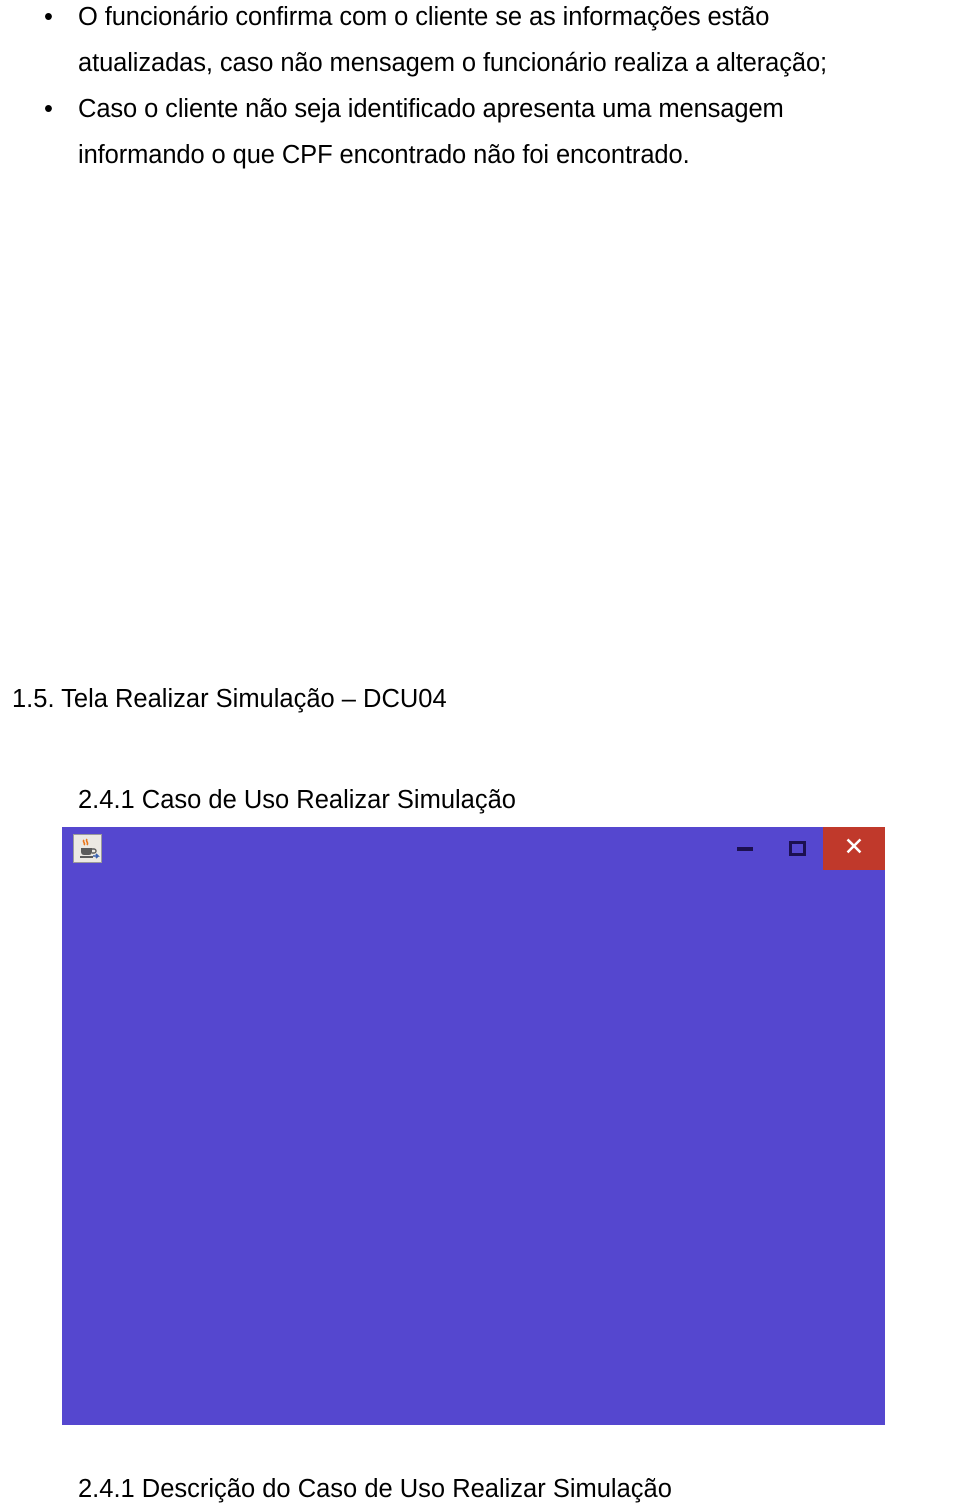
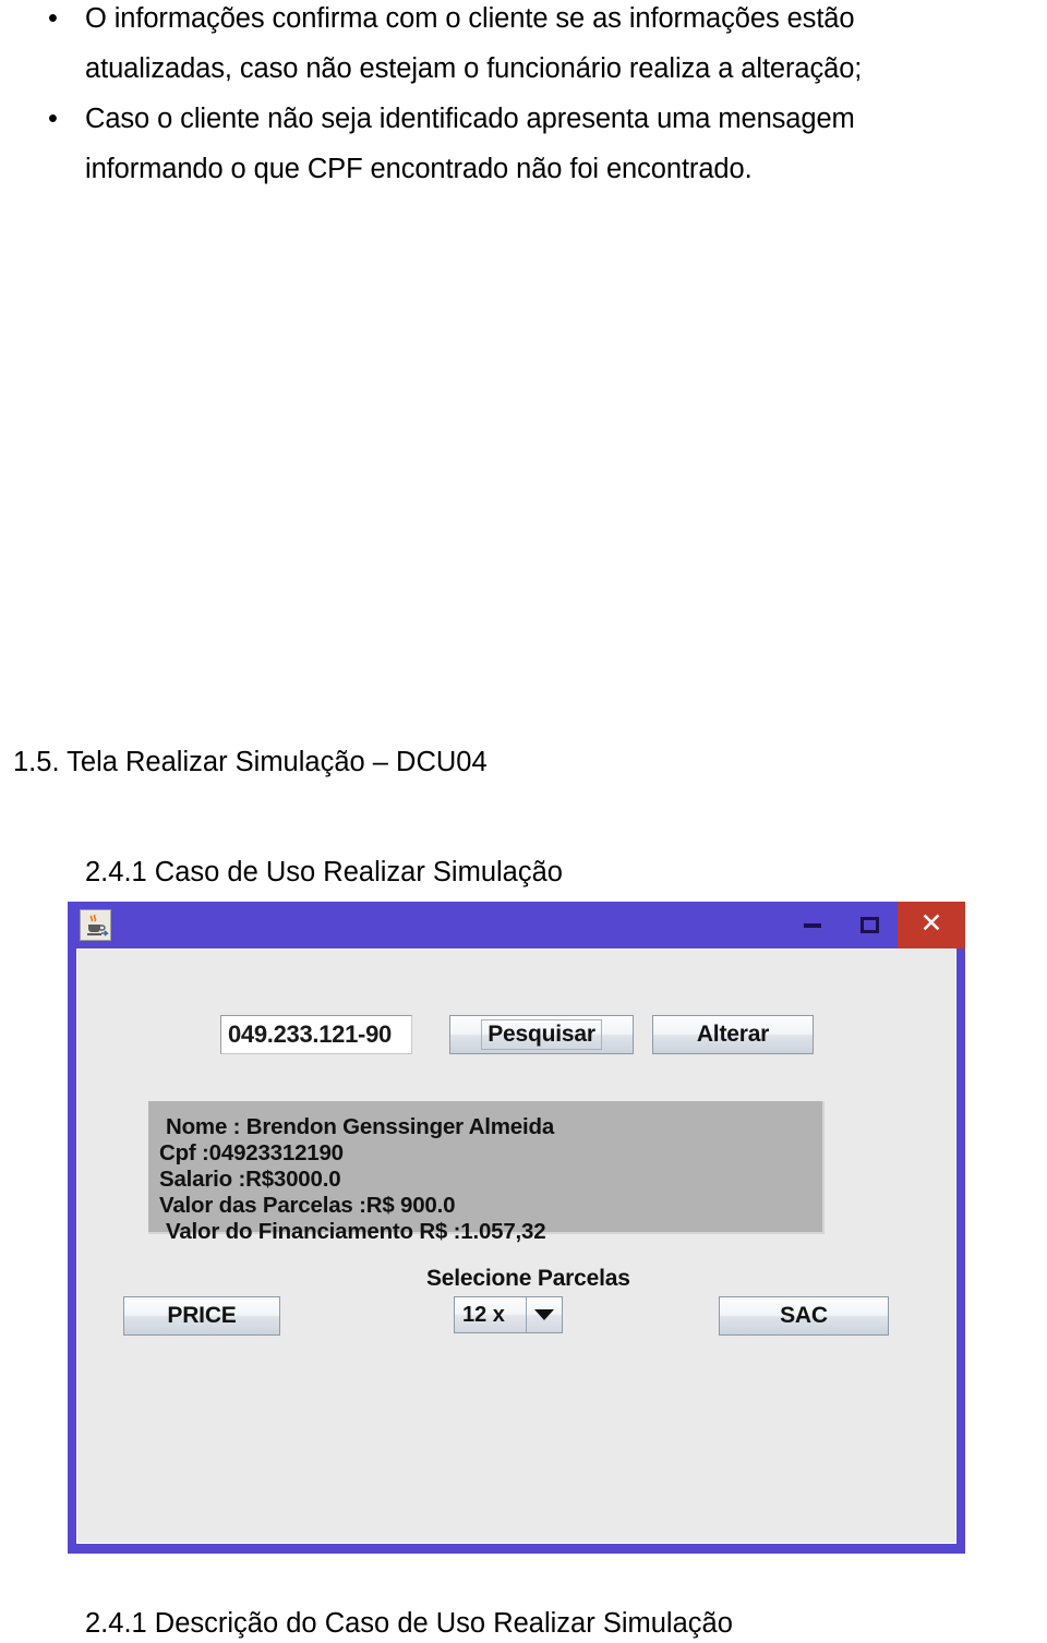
  •
- O funcionário confirma com o cliente se as informações estão
+ O informações confirma com o cliente se as informações estão
- atualizadas, caso não mensagem o funcionário realiza a alteração;
+ atualizadas, caso não estejam o funcionário realiza a alteração;
  •
  Caso o cliente não seja identificado apresenta uma mensagem
  informando o que CPF encontrado não foi encontrado.
  1.5. Tela Realizar Simulação – DCU04
  2.4.1 Caso de Uso Realizar Simulação
  ✕
+ 049.233.121-90
+ Pesquisar
+ Alterar
+ Nome : Brendon Genssinger Almeida
+ Cpf :04923312190
+ Salario :R$3000.0
+ Valor das Parcelas :R$ 900.0
+ Valor do Financiamento R$ :1.057,32
+ PRICE
+ Selecione Parcelas
+ 12 x
+ SAC
  2.4.1 Descrição do Caso de Uso Realizar Simulação
